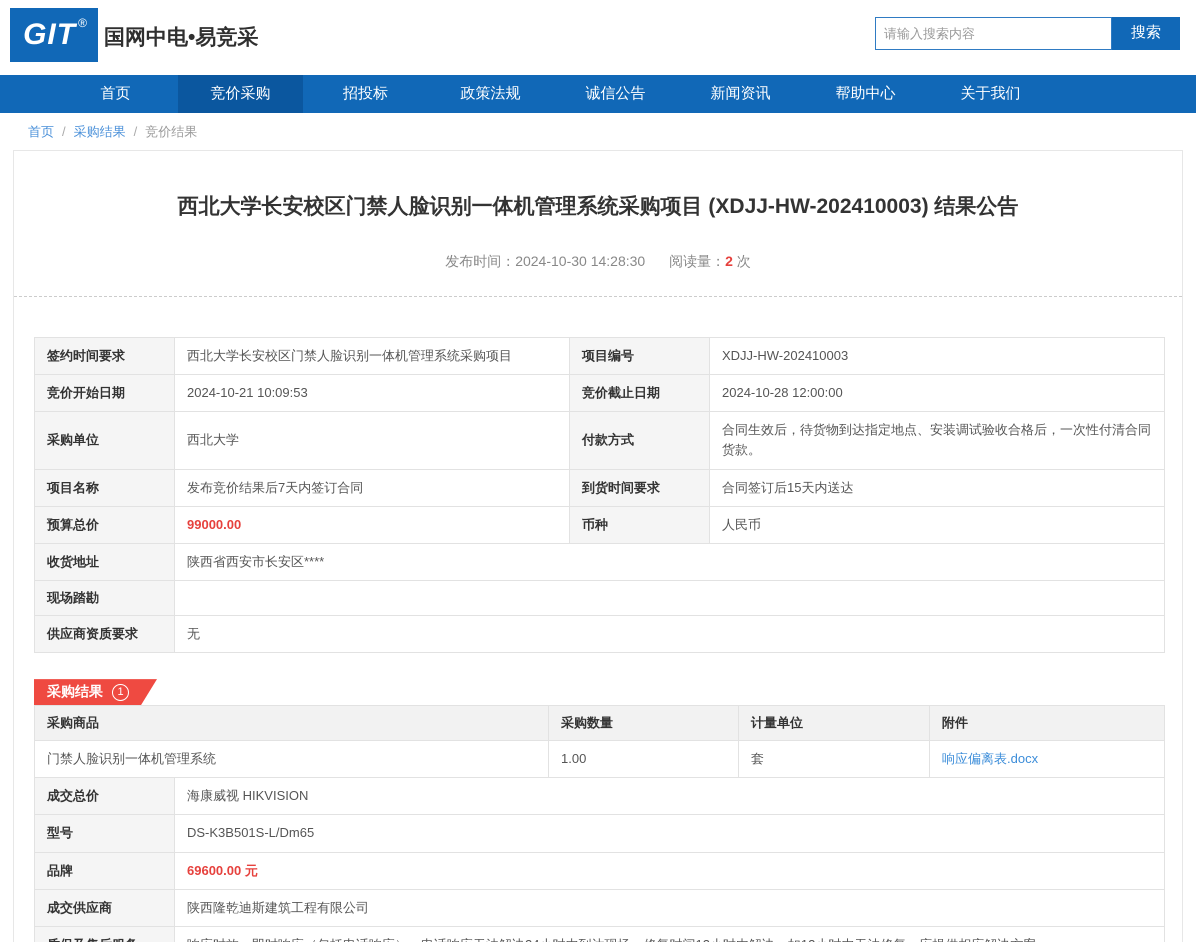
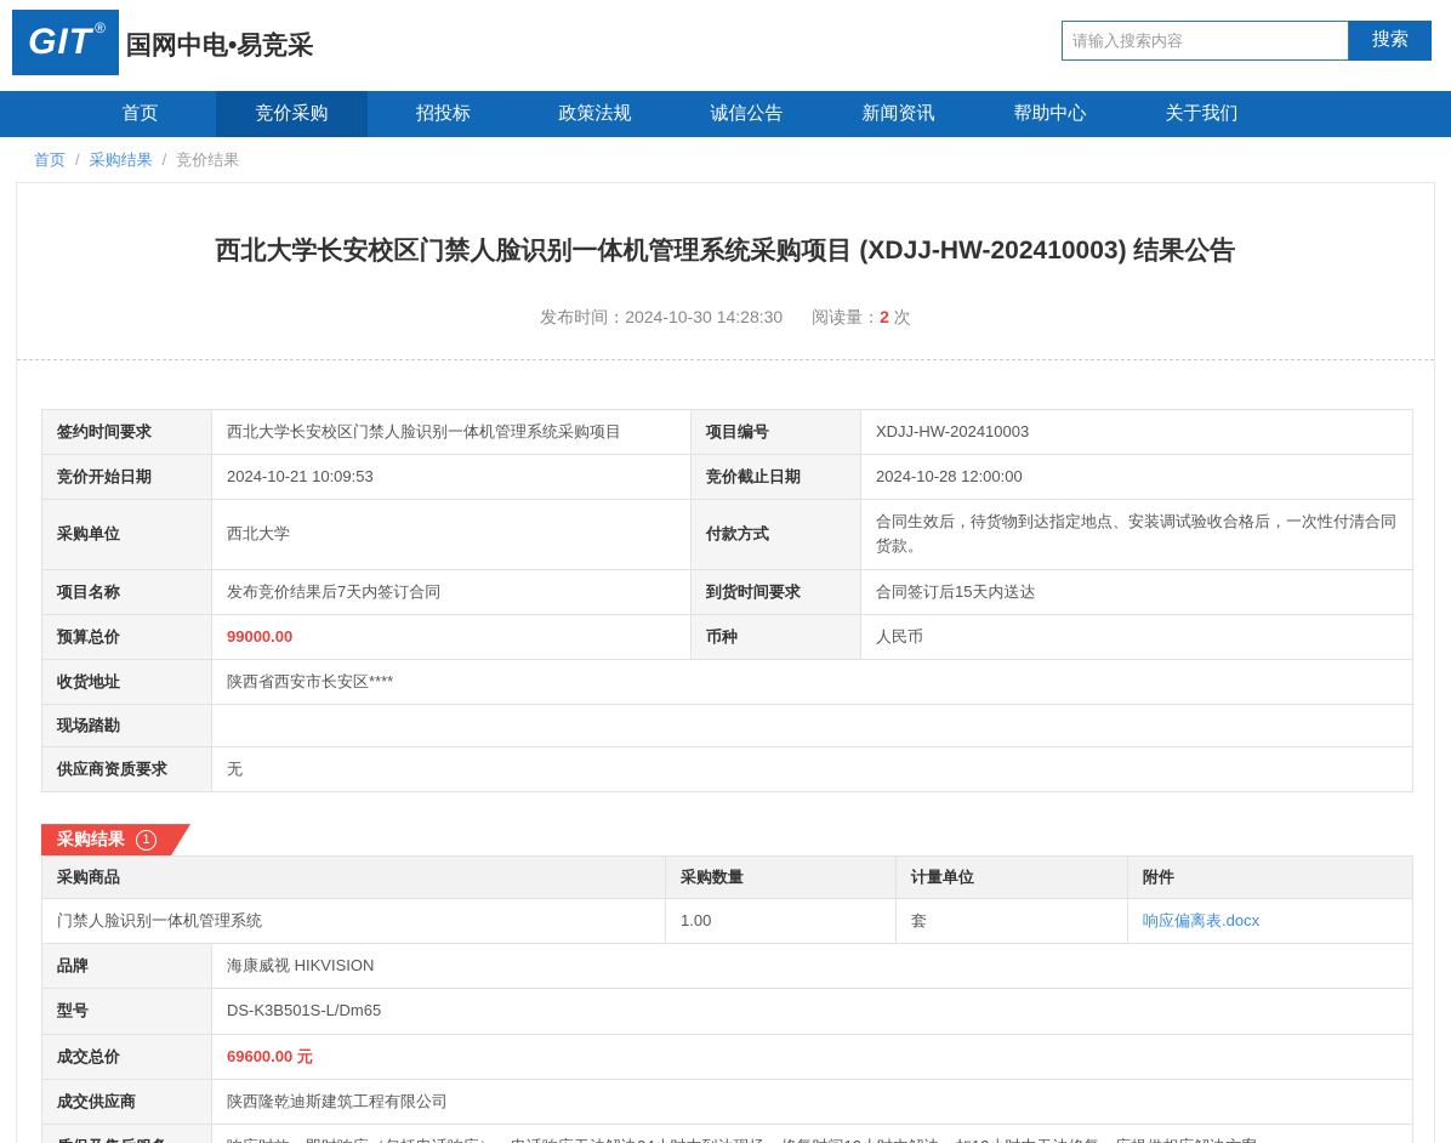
  GIT
  ®
  国网中电•易竞采
  请输入搜索内容
  搜索
  首页
  竞价采购
  招投标
  政策法规
  诚信公告
  新闻资讯
  帮助中心
  关于我们
  首页
  /
  采购结果
  /
  竞价结果
  西北大学长安校区门禁人脸识别一体机管理系统采购项目 (XDJJ-HW-202410003) 结果公告
  发布时间：2024-10-30 14:28:30 阅读量：2 次
  签约时间要求	西北大学长安校区门禁人脸识别一体机管理系统采购项目	项目编号	XDJJ-HW-202410003
  竞价开始日期	2024-10-21 10:09:53	竞价截止日期	2024-10-28 12:00:00
  采购单位	西北大学	付款方式	合同生效后，待货物到达指定地点、安装调试验收合格后，一次性付清合同货款。
  项目名称	发布竞价结果后7天内签订合同	到货时间要求	合同签订后15天内送达
  预算总价	99000.00	币种	人民币
  收货地址	陕西省西安市长安区****
  现场踏勘
  供应商资质要求	无
  采购结果
  1
  采购商品	采购数量	计量单位	附件
  门禁人脸识别一体机管理系统	1.00	套	响应偏离表.docx
- 成交总价	海康威视 HIKVISION
+ 品牌	海康威视 HIKVISION
  型号	DS-K3B501S-L/Dm65
- 品牌	69600.00 元
+ 成交总价	69600.00 元
  成交供应商	陕西隆乾迪斯建筑工程有限公司
